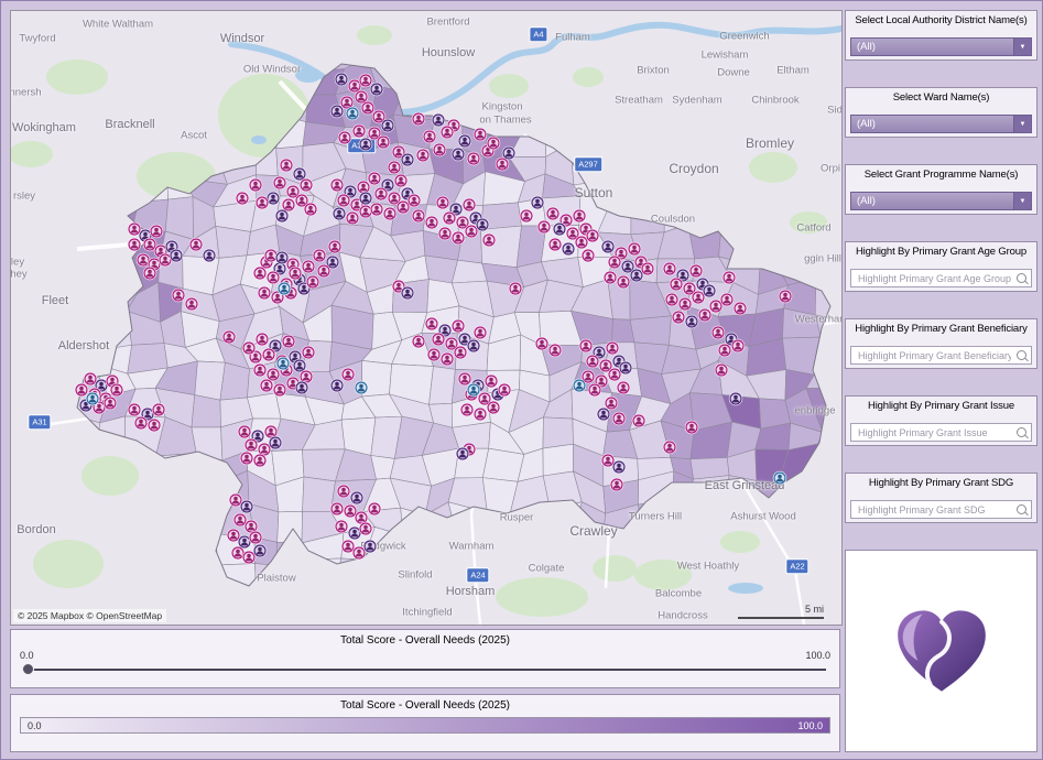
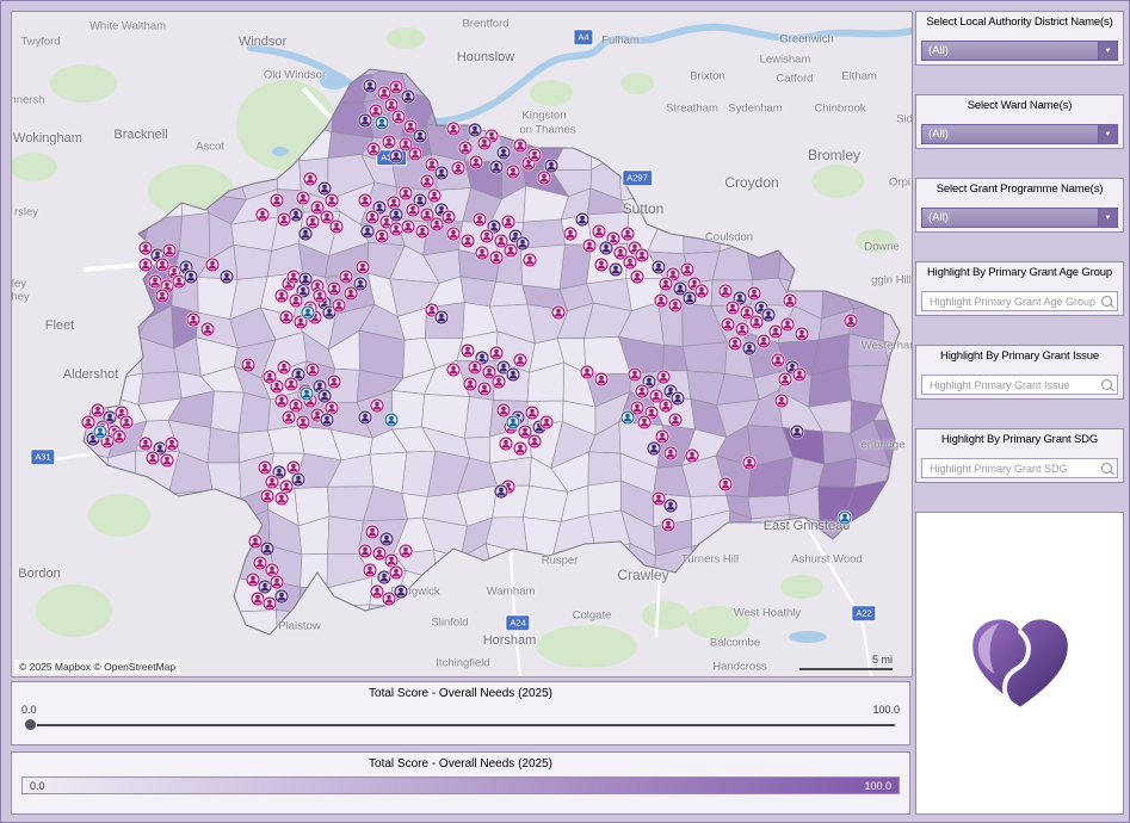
  Twyford
  White Waltham
  Windsor
  Old Windsor
  Brentford
  Fulham
  Hounslow
  Greenwich
  Lewisham
  Brixton
- Downe
+ Catford
  Eltham
  Streatham
  Sydenham
  Chinbrook
  Sid
  Kingston
  on Thames
  Wokingham
  Bracknell
  Ascot
  nnersh
  Orpi
  Croydon
  Sutton
  Bromley
  Coulsdon
- Catford
+ Downe
  ggin Hill
  Westerha
  enbridge
  rsley
  ley
  hey
  Fleet
  Aldershot
  Bordon
  Plaistow
  Slinfold
  Itchingfield
  Horsham
  Warnham
  Rusper
  Crawley
  Colgate
  Balcombe
  Handcross
  Turners Hill
  West Hoathly
  Ashurst Wood
  East Grinstead
  A4
  A297
  A31
  A24
  A22
  © 2025 Mapbox © OpenStreetMap
  5 mi
  Select Local Authority District Name(s)
  (All)
  Select Ward Name(s)
  (All)
  Select Grant Programme Name(s)
  (All)
  Highlight By Primary Grant Age Group
  Highlight Primary Grant Age Group
- Highlight By Primary Grant Beneficiary
- Highlight Primary Grant Beneficiary
  Highlight By Primary Grant Issue
  Highlight Primary Grant Issue
  Highlight By Primary Grant SDG
  Highlight Primary Grant SDG
  Total Score - Overall Needs (2025)
  0.0
  100.0
  Total Score - Overall Needs (2025)
  0.0
  100.0
